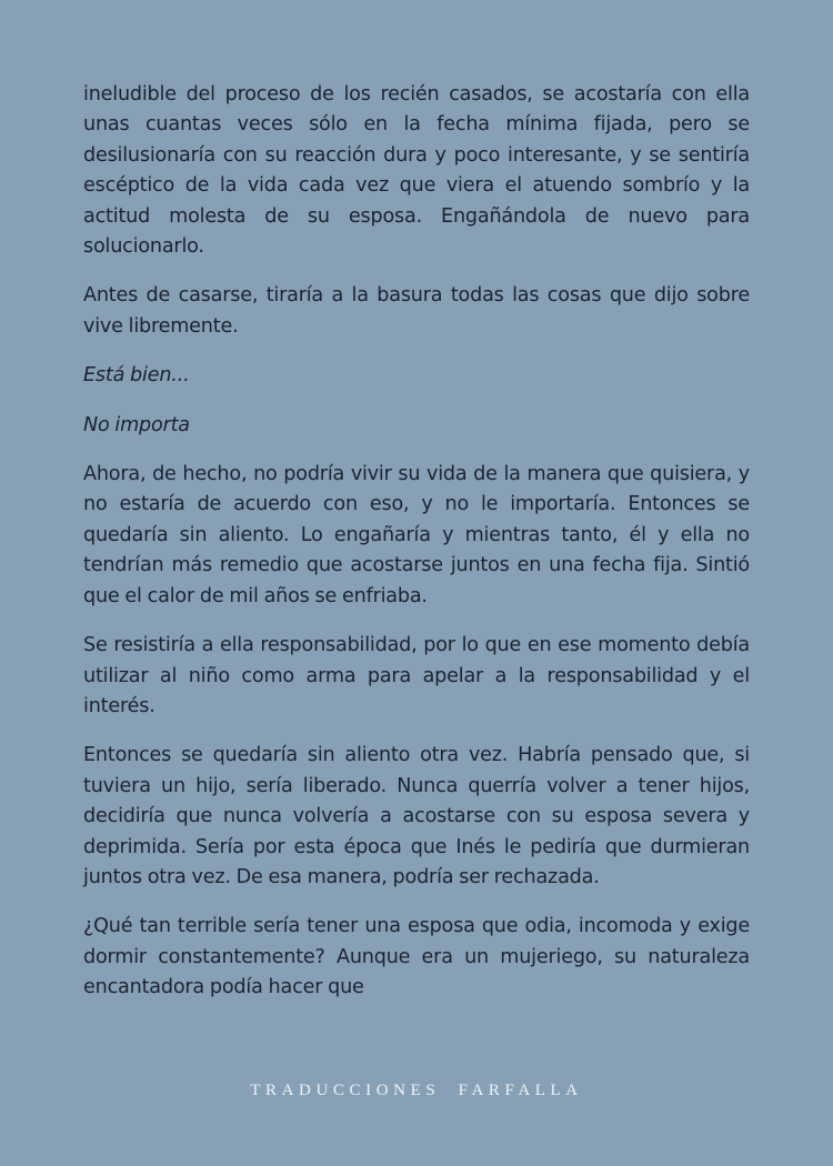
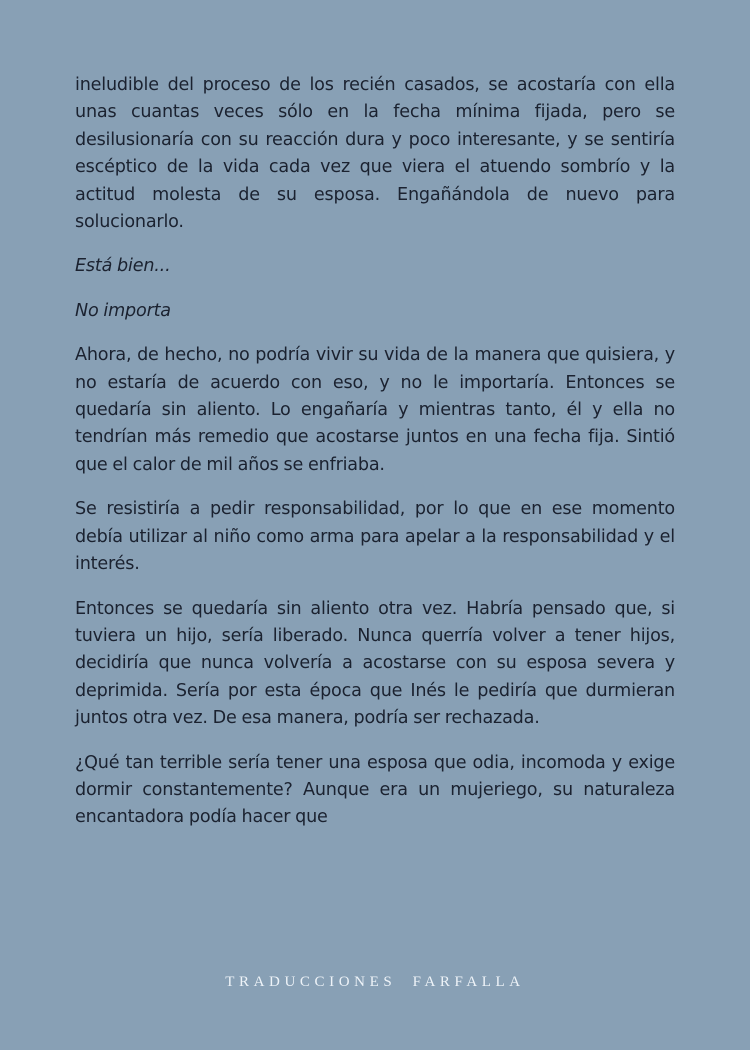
  ineludible del proceso de los recién casados, se acostaría con ella unas cuantas veces sólo en la fecha mínima fijada, pero se desilusionaría con su reacción dura y poco interesante, y se sentiría escéptico de la vida cada vez que viera el atuendo sombrío y la actitud molesta de su esposa. Engañándola de nuevo para solucionarlo.
- Antes de casarse, tiraría a la basura todas las cosas que dijo sobre vive libremente.
  Está bien...
  No importa
  Ahora, de hecho, no podría vivir su vida de la manera que quisiera, y no estaría de acuerdo con eso, y no le importaría. Entonces se quedaría sin aliento. Lo engañaría y mientras tanto, él y ella no tendrían más remedio que acostarse juntos en una fecha fija. Sintió que el calor de mil años se enfriaba.
- Se resistiría a ella responsabilidad, por lo que en ese momento debía utilizar al niño como arma para apelar a la responsabilidad y el interés.
+ Se resistiría a pedir responsabilidad, por lo que en ese momento debía utilizar al niño como arma para apelar a la responsabilidad y el interés.
  Entonces se quedaría sin aliento otra vez. Habría pensado que, si tuviera un hijo, sería liberado. Nunca querría volver a tener hijos, decidiría que nunca volvería a acostarse con su esposa severa y deprimida. Sería por esta época que Inés le pediría que durmieran juntos otra vez. De esa manera, podría ser rechazada.
  ¿Qué tan terrible sería tener una esposa que odia, incomoda y exige dormir constantemente? Aunque era un mujeriego, su naturaleza encantadora podía hacer que
  TRADUCCIONES FARFALLA
